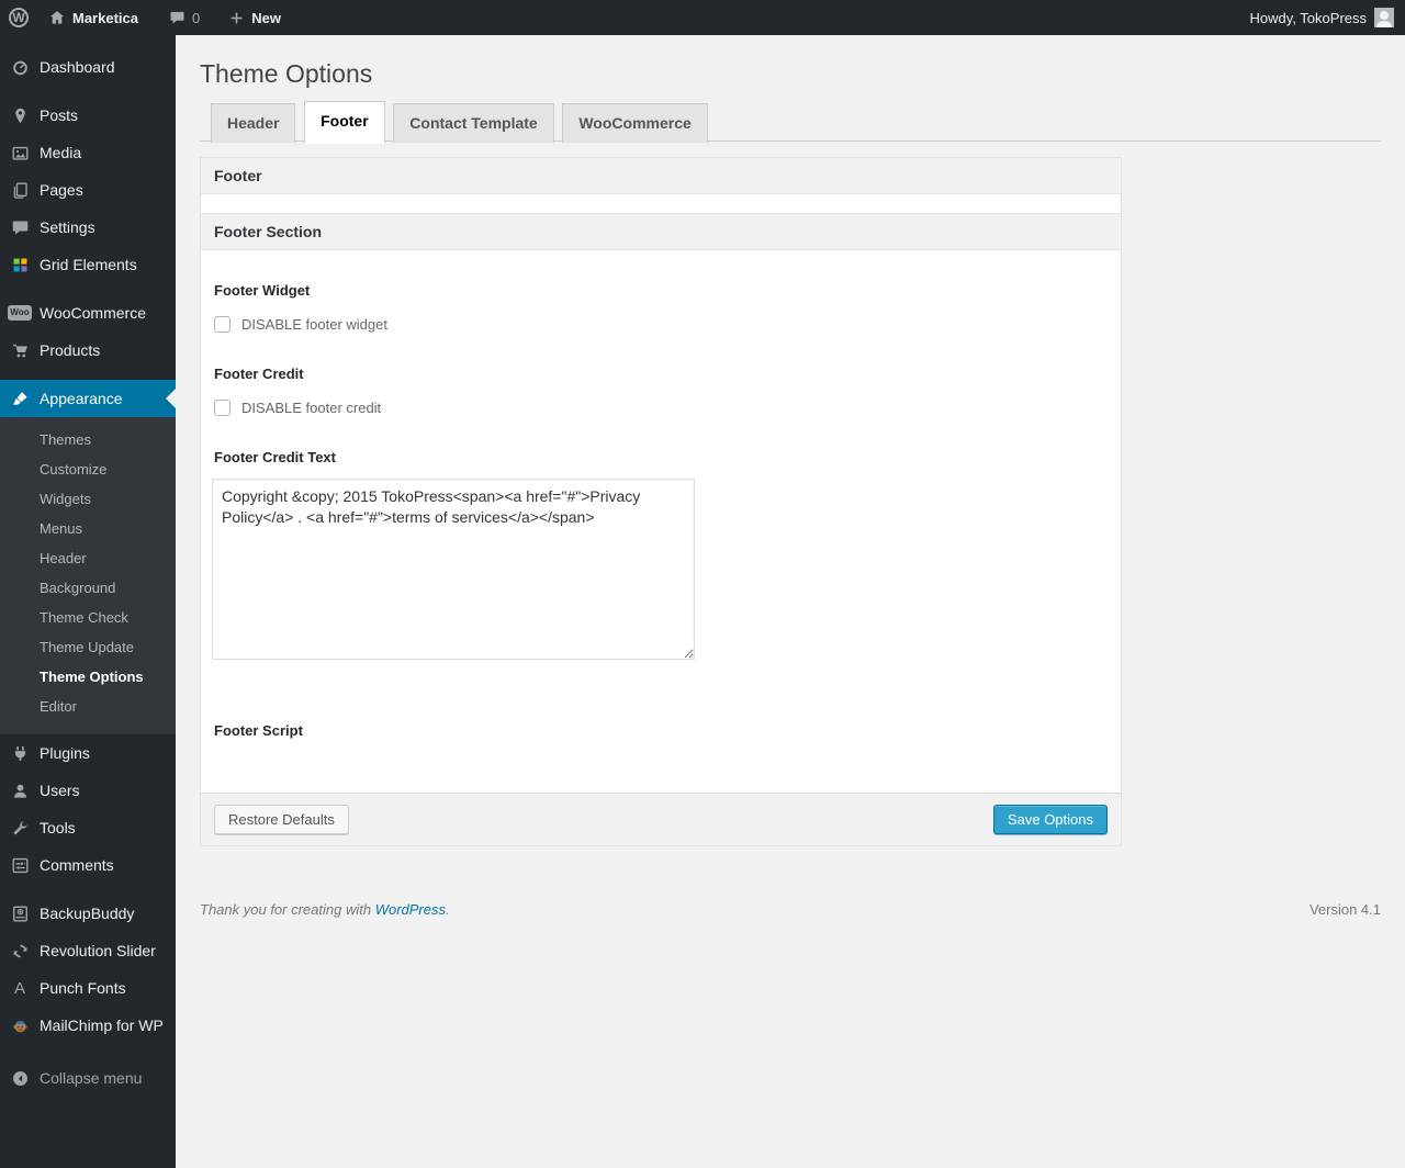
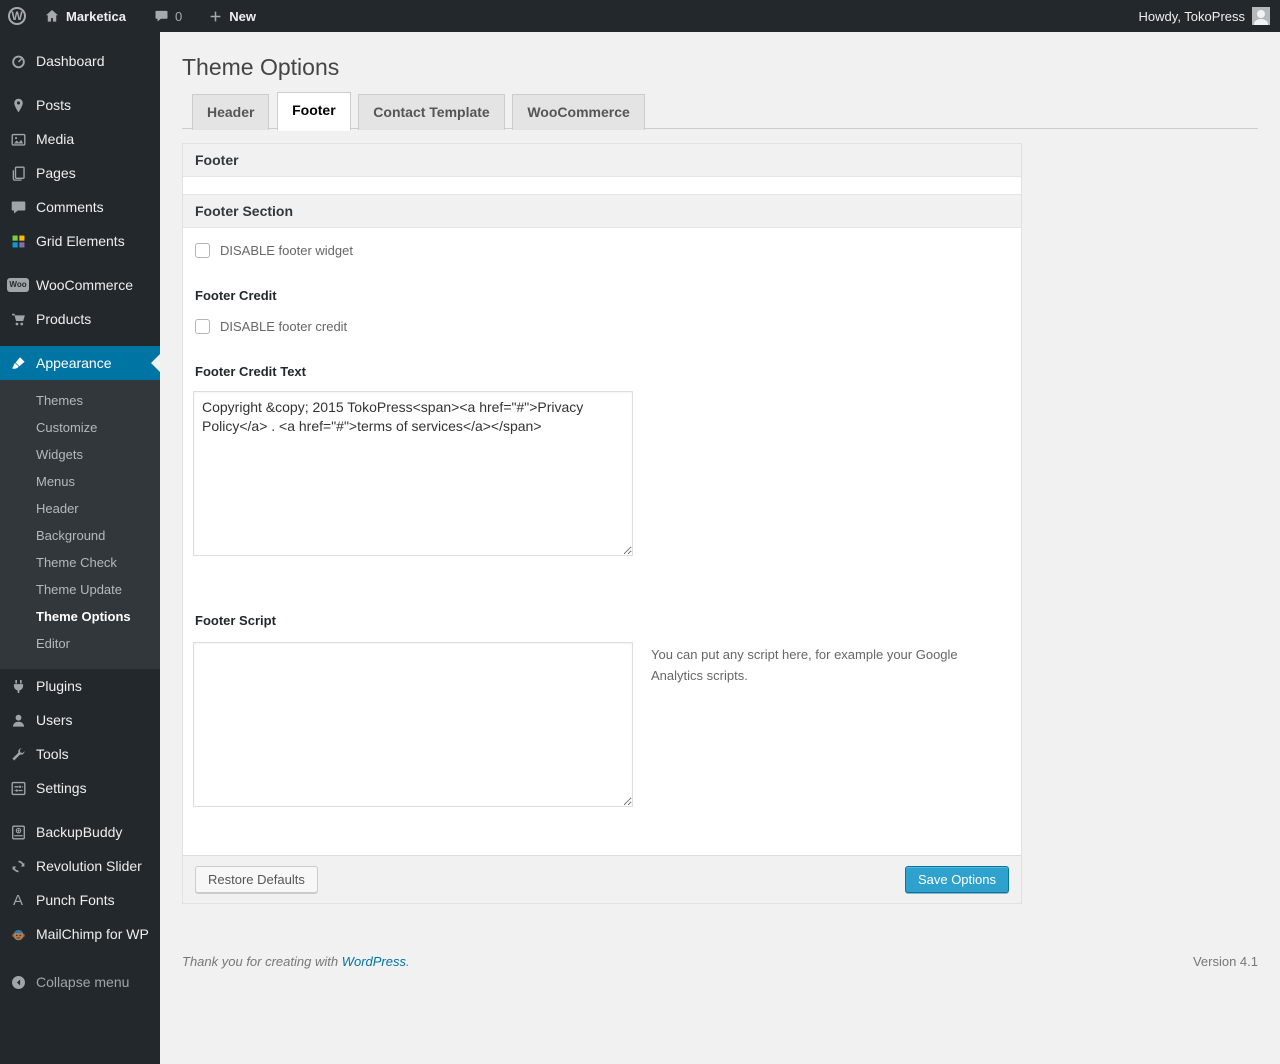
  W
  Marketica
  0
  New
  Howdy, TokoPress
  Dashboard
  Posts
  Media
  Pages
- Settings
+ Comments
  Grid Elements
  Woo
  WooCommerce
  Products
  Appearance
  Themes
  Customize
  Widgets
  Menus
  Header
  Background
  Theme Check
  Theme Update
  Theme Options
  Editor
  Plugins
  Users
  Tools
- Comments
+ Settings
  BackupBuddy
  Revolution Slider
  A
  Punch Fonts
  MailChimp for WP
  Collapse menu
  Theme Options
  Header Footer Contact Template WooCommerce
  Footer
  Footer Section
- Footer Widget
  DISABLE footer widget
  Footer Credit
  DISABLE footer credit
  Footer Credit Text
  Footer Script
+ You can put any script here, for example your Google Analytics scripts.
  Restore Defaults
  Save Options
  Thank you for creating with WordPress.
  Version 4.1
